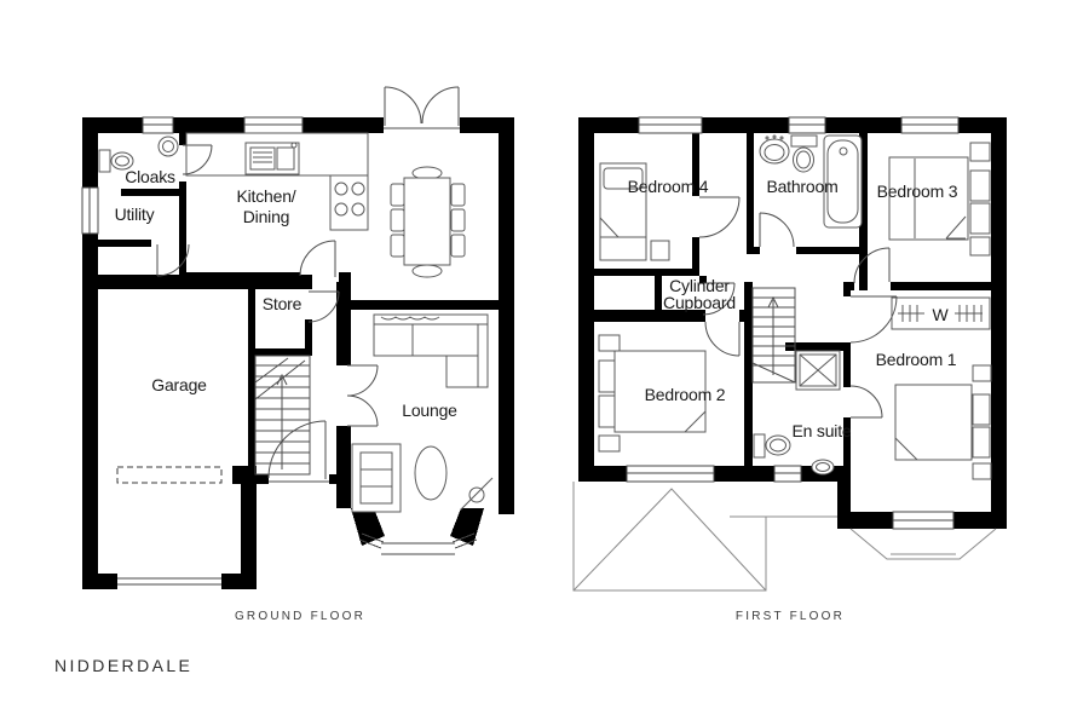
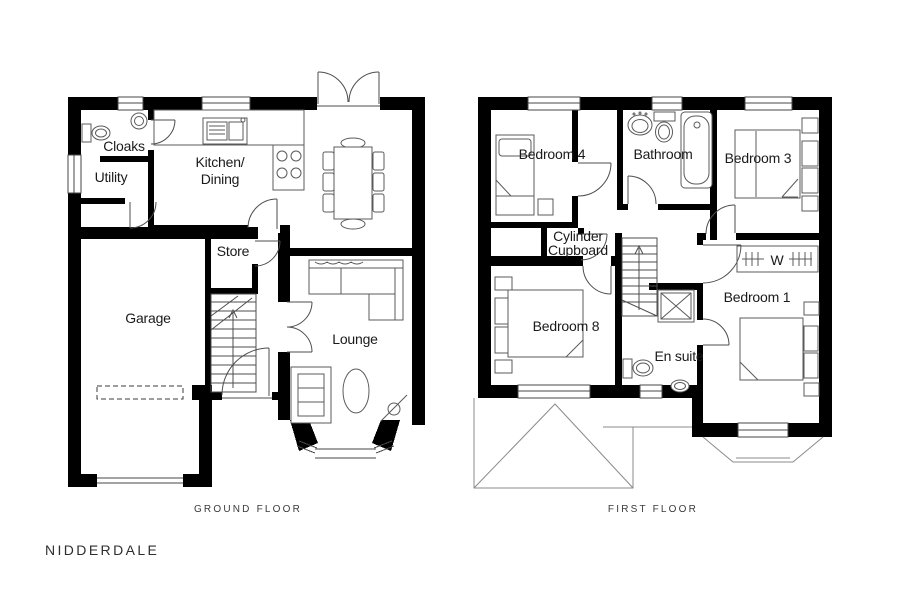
  Cloaks
  Utility
  Kitchen/
  Dining
  Store
  Garage
  Lounge
  Bedroom 4
  Bathroom
  Bedroom 3
  Cylinder
  Cupboard
- Bedroom 2
+ Bedroom 8
  W
  Bedroom 1
  En suite
  GROUND FLOOR
  FIRST FLOOR
  NIDDERDALE
